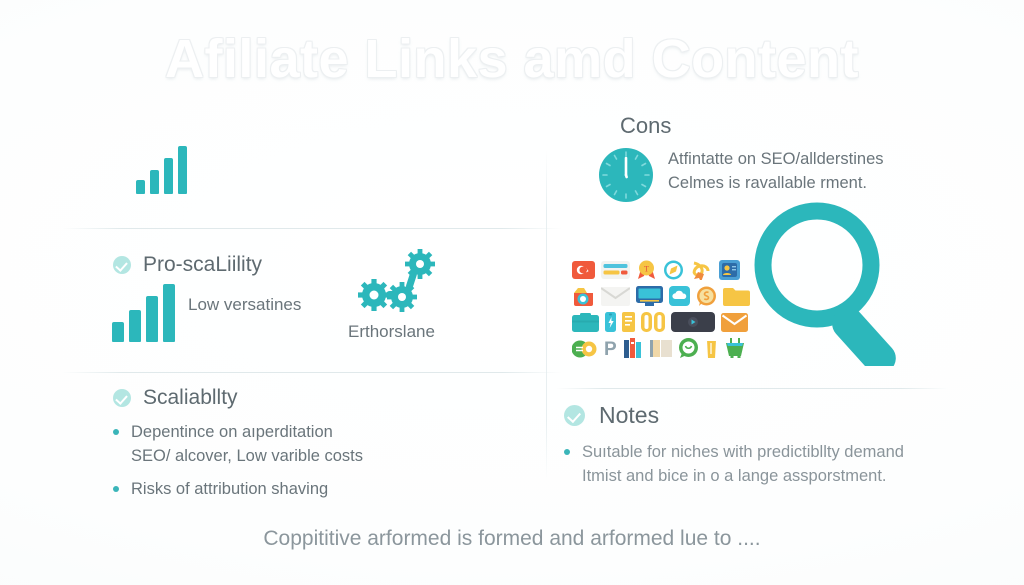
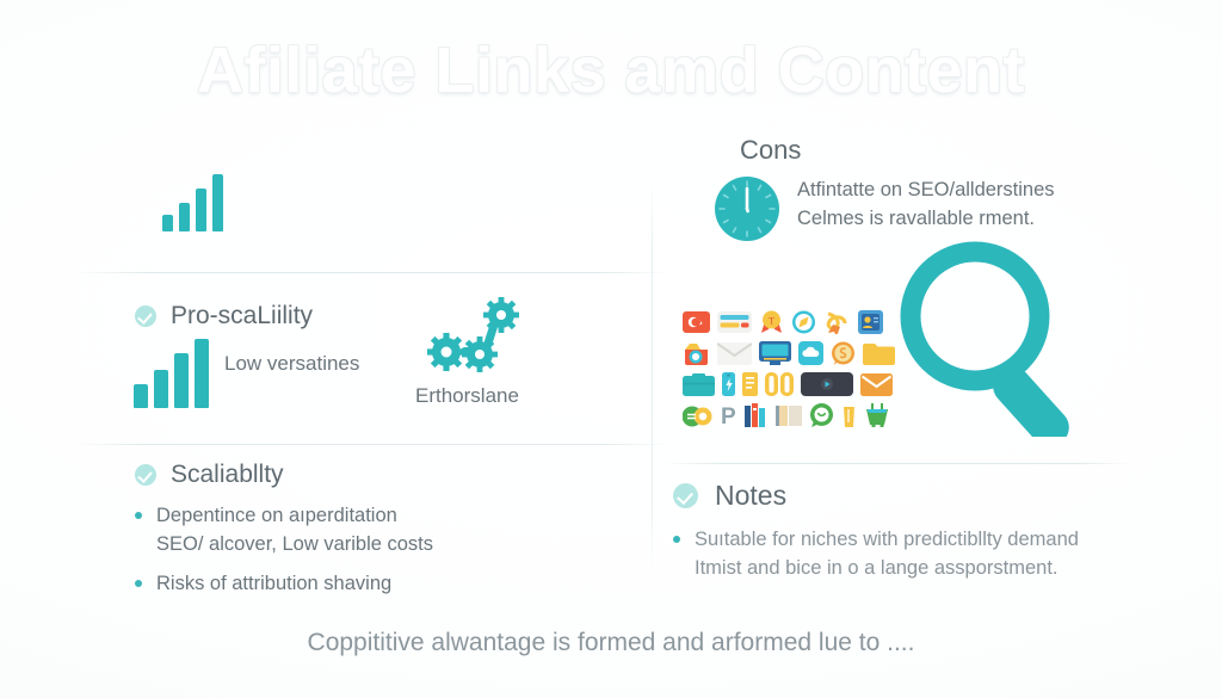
  Pro-scaLiility
  Low versatines
  Erthorslane
  Scaliabllty
  Depentince on aıperditation
  SEO/ alcover, Low varible costs
  Risks of attribution shaving
  Cons
  Atfintatte on SEO/allderstines
  Celmes is ravallable rment.
  T
  P
  Notes
  Suıtable for niches with predictibllty demand
  Itmist and bice in o a lange assporstment.
- Coppititive arformed is formed and arformed lue to ....
+ Coppititive alwantage is formed and arformed lue to ....
